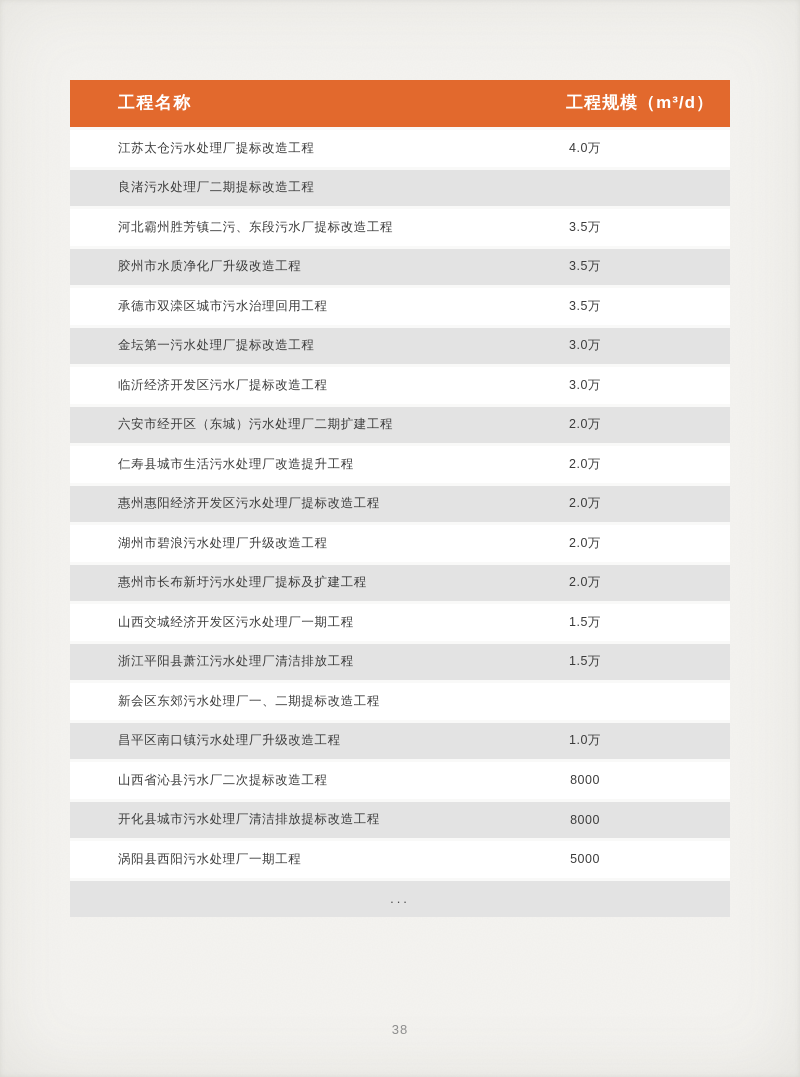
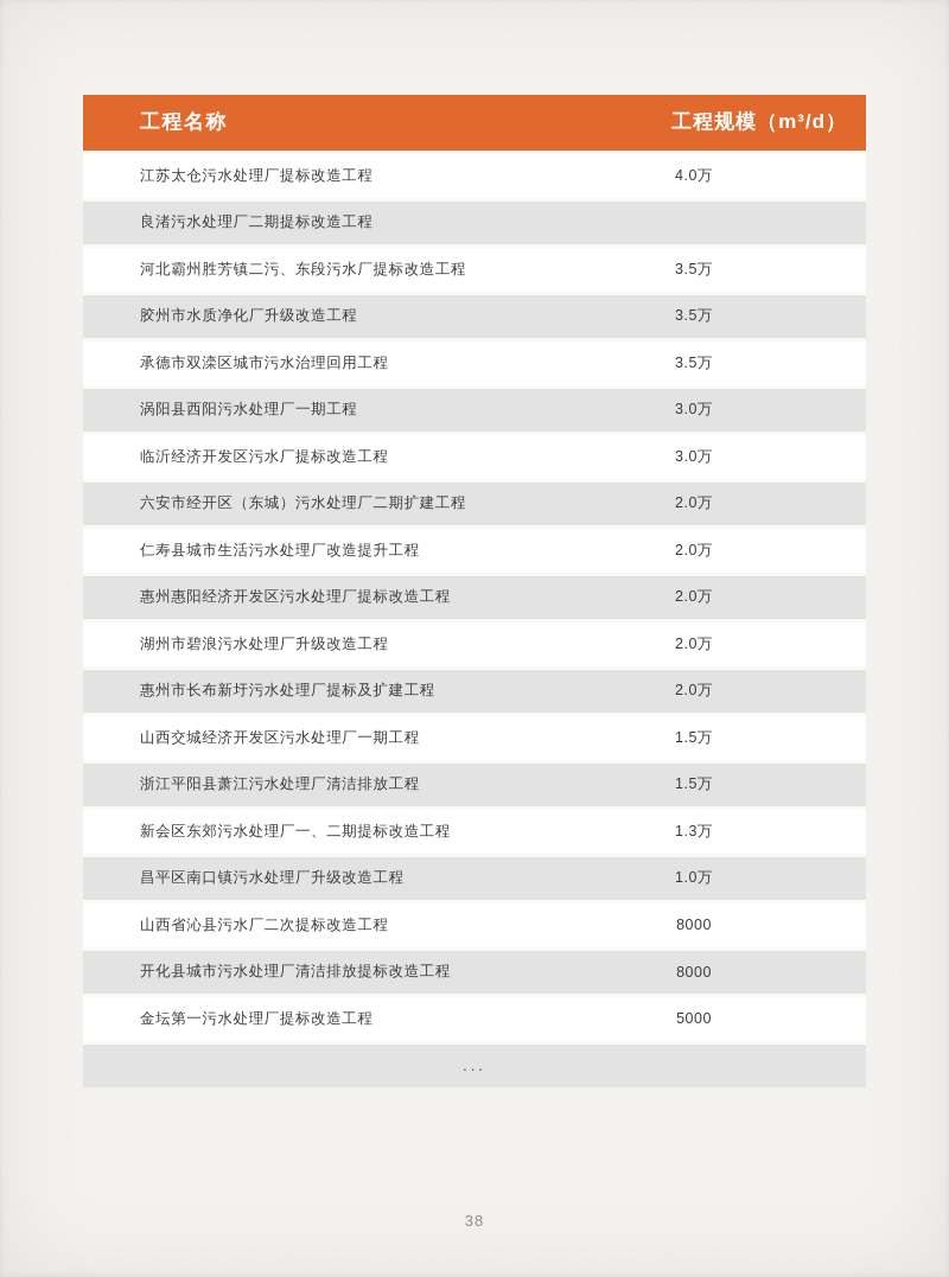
  工程名称
  工程规模（m³/d）
  江苏太仓污水处理厂提标改造工程
  4.0万
  良渚污水处理厂二期提标改造工程
  河北霸州胜芳镇二污、东段污水厂提标改造工程
  3.5万
  胶州市水质净化厂升级改造工程
  3.5万
  承德市双滦区城市污水治理回用工程
  3.5万
- 金坛第一污水处理厂提标改造工程
+ 涡阳县西阳污水处理厂一期工程
  3.0万
  临沂经济开发区污水厂提标改造工程
  3.0万
  六安市经开区（东城）污水处理厂二期扩建工程
  2.0万
  仁寿县城市生活污水处理厂改造提升工程
  2.0万
  惠州惠阳经济开发区污水处理厂提标改造工程
  2.0万
  湖州市碧浪污水处理厂升级改造工程
  2.0万
  惠州市长布新圩污水处理厂提标及扩建工程
  2.0万
  山西交城经济开发区污水处理厂一期工程
  1.5万
  浙江平阳县萧江污水处理厂清洁排放工程
  1.5万
  新会区东郊污水处理厂一、二期提标改造工程
+ 1.3万
  昌平区南口镇污水处理厂升级改造工程
  1.0万
  山西省沁县污水厂二次提标改造工程
  8000
  开化县城市污水处理厂清洁排放提标改造工程
  8000
- 涡阳县西阳污水处理厂一期工程
+ 金坛第一污水处理厂提标改造工程
  5000
  ...
  38
